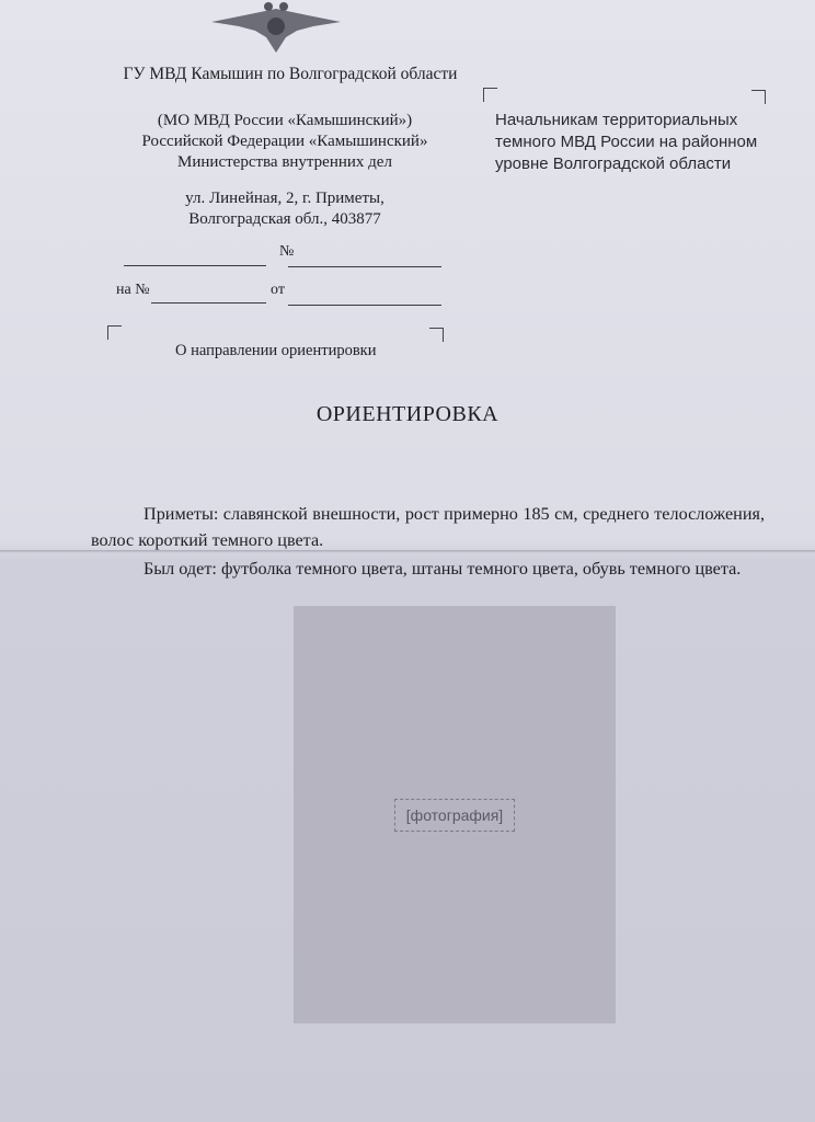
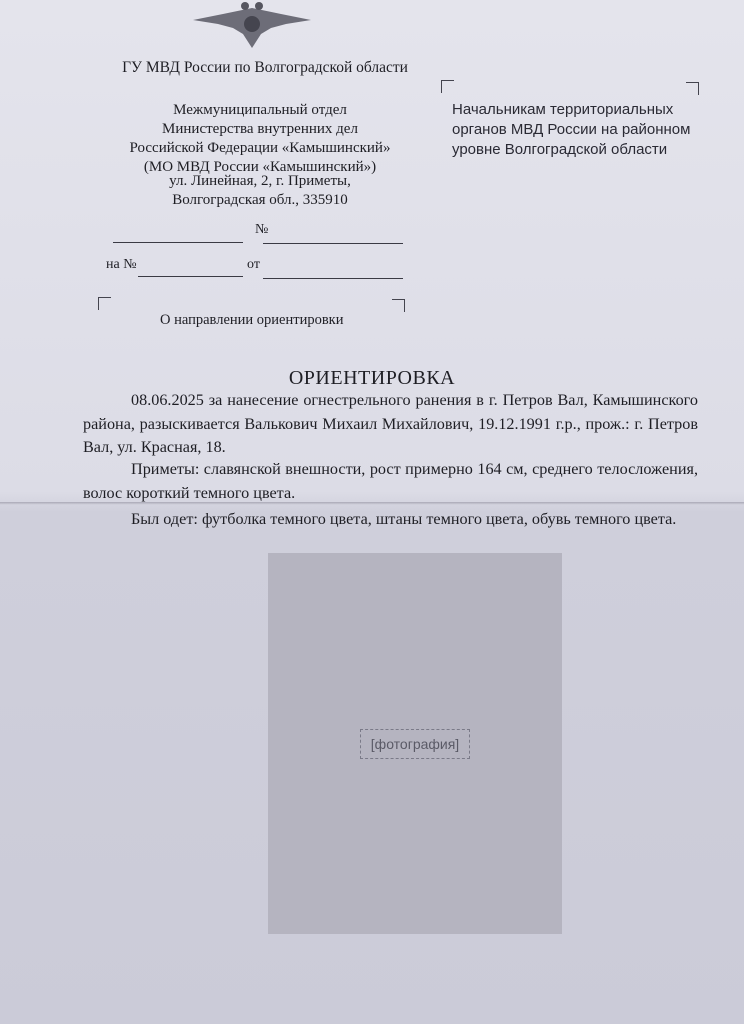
- ГУ МВД Камышин по Волгоградской области
+ ГУ МВД России по Волгоградской области
+ Межмуниципальный отдел
- (МО МВД России «Камышинский»)
+ Министерства внутренних дел
  Российской Федерации «Камышинский»
- Министерства внутренних дел
+ (МО МВД России «Камышинский»)
  ул. Линейная, 2, г. Приметы,
- Волгоградская обл., 403877
+ Волгоградская обл., 335910
  №
  на №
  от
  О направлении ориентировки
- Начальникам территориальных темного МВД России на районном уровне Волгоградской области
+ Начальникам территориальных органов МВД России на районном уровне Волгоградской области
  ОРИЕНТИРОВКА
+ 08.06.2025 за нанесение огнестрельного ранения в г. Петров Вал, Камышинского района, разыскивается Валькович Михаил Михайлович, 19.12.1991 г.р., прож.: г. Петров Вал, ул. Красная, 18.
- Приметы: славянской внешности, рост примерно 185 см, среднего телосложения, волос короткий темного цвета.
+ Приметы: славянской внешности, рост примерно 164 см, среднего телосложения, волос короткий темного цвета.
  Был одет: футболка темного цвета, штаны темного цвета, обувь темного цвета.
  [фотография]
